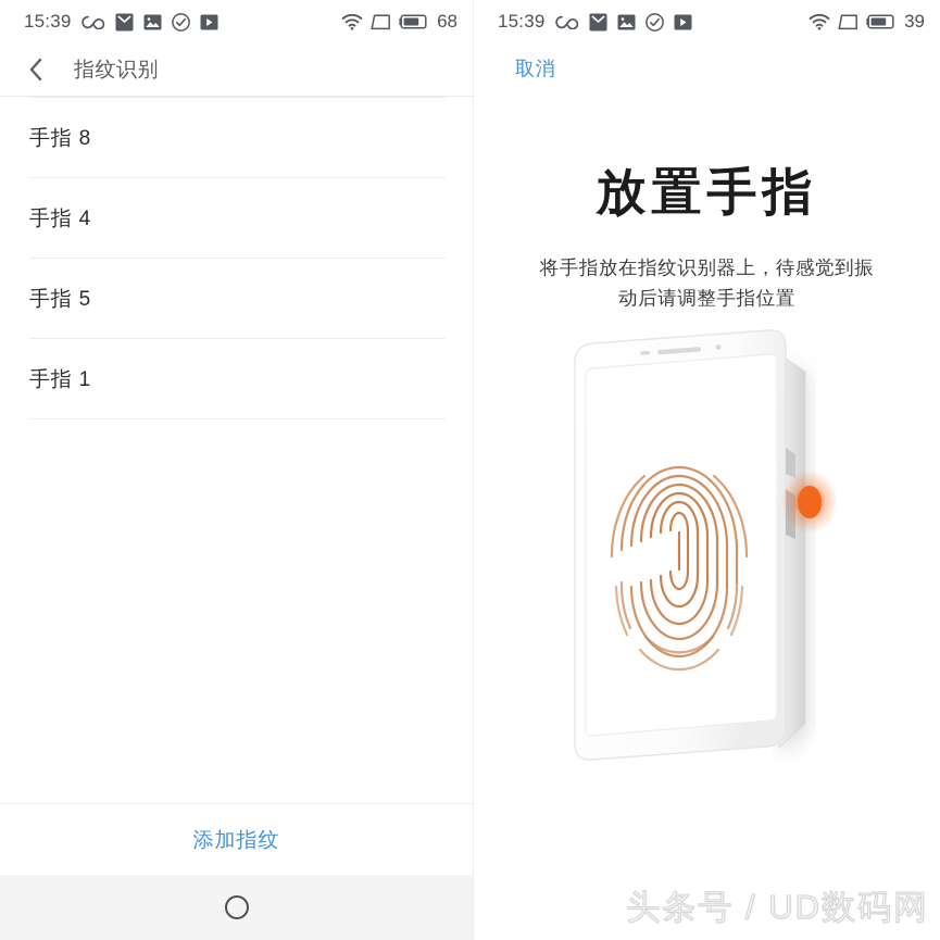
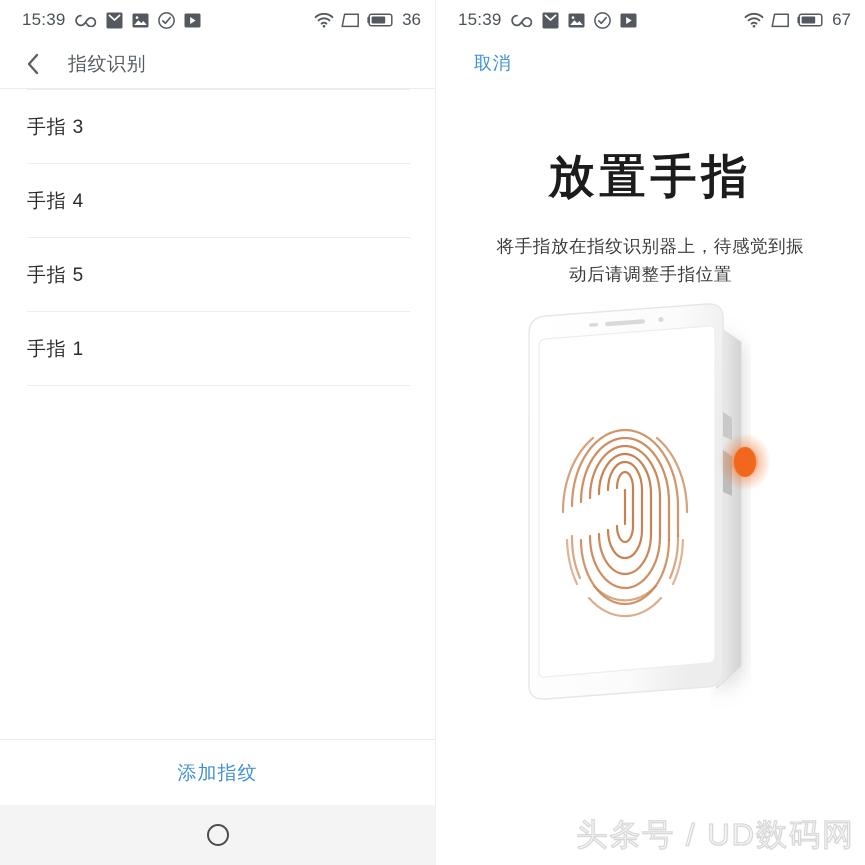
  15:39
- 68
+ 36
  指纹识别
- 手指 8
+ 手指 3
  手指 4
  手指 5
  手指 1
  添加指纹
  15:39
- 39
+ 67
  取消
  放置手指
  将手指放在指纹识别器上，待感觉到振动后请调整手指位置
  头条号 / UD数码网
